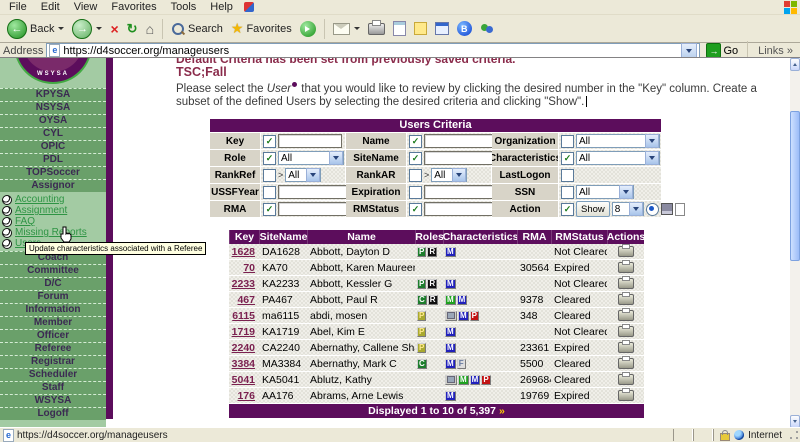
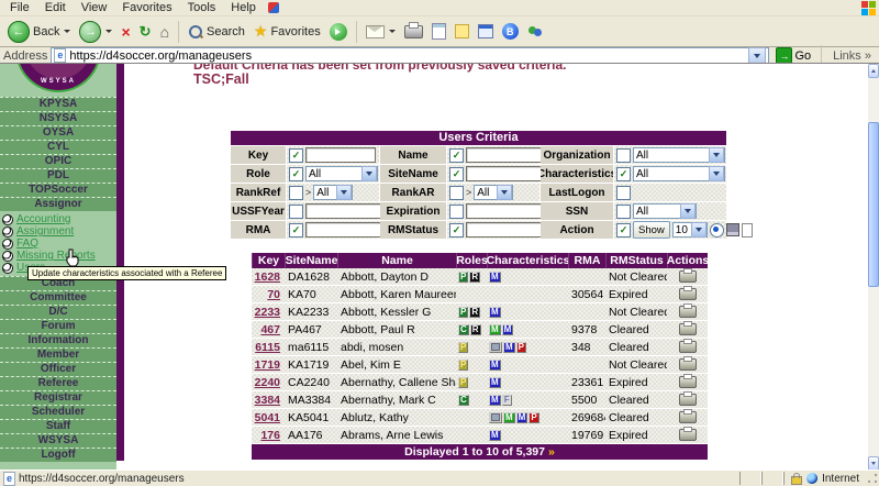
  File
  Edit
  View
  Favorites
  Tools
  Help
  ←
  Back
  →
  ×
  ↻
  ⌂
  Search
  ★
  Favorites
  B
  Address
  e
  https://d4soccer.org/manageusers
  →
  Go
  Links »
  KPYSA
  NSYSA
  OYSA
  CYL
  OPIC
  PDL
  TOPSoccer
  Assignor
  Accounting
  Assignment
  FAQ
  Missing Reports
  Coach
  Committee
  D/C
  Forum
  Information
  Member
  Officer
  Referee
  Registrar
  Scheduler
  Staff
  WSYSA
  Logoff
  Update characteristics associated with a Referee
  Default Criteria has been set from previously saved criteria.
  TSC;Fall
- Please select the User that you would like to review by clicking the desired number in the "Key" column. Create a subset of the defined Users by selecting the desired criteria and clicking "Show".
  Users Criteria
  Key
  ✓
  Name
  ✓
  Organization
  All
  Role
  ✓
  All
  SiteName
  ✓
  Characteristic
  ✓
  All
  RankRef
  >
  All
  RankAR
  >
  All
  LastLogon
  USSFYear
  Expiration
  SSN
  All
  RMA
  ✓
  RMStatus
  ✓
  Action
  ✓
  Show
- 8
+ 10
  Key
  SiteName
  Name
  Roles
  Characteristics
  RMA
  RMStatus
  Actions
  1628
  DA1628
  Abbott, Dayton D
  P
  R
  M
  Not Cleare
  70
  KA70
  Abbott, Karen Mauree
  30564
  Expired
  2233
  KA2233
  Abbott, Kessler G
  P
  R
  M
  Not Cleare
  467
  PA467
  Abbott, Paul R
  C
  R
  M
  M
  9378
  Cleared
  6115
  ma6115
  abdi, mosen
  P
  M
  P
  348
  Cleared
  1719
  KA1719
  Abel, Kim E
  P
  M
  Not Cleare
  2240
  CA2240
  Abernathy, Callene Sh
  P
  M
  23361
  Expired
  3384
  MA3384
  Abernathy, Mark C
  C
  M
  F
  5500
  Cleared
  5041
  KA5041
  Ablutz, Kathy
  M
  M
  P
  26968
  Cleared
  176
  AA176
  Abrams, Arne Lewis
  M
  19769
  Expired
  Displayed 1 to 10 of 5,397
  »
  e
  https://d4soccer.org/manageusers
  Internet
